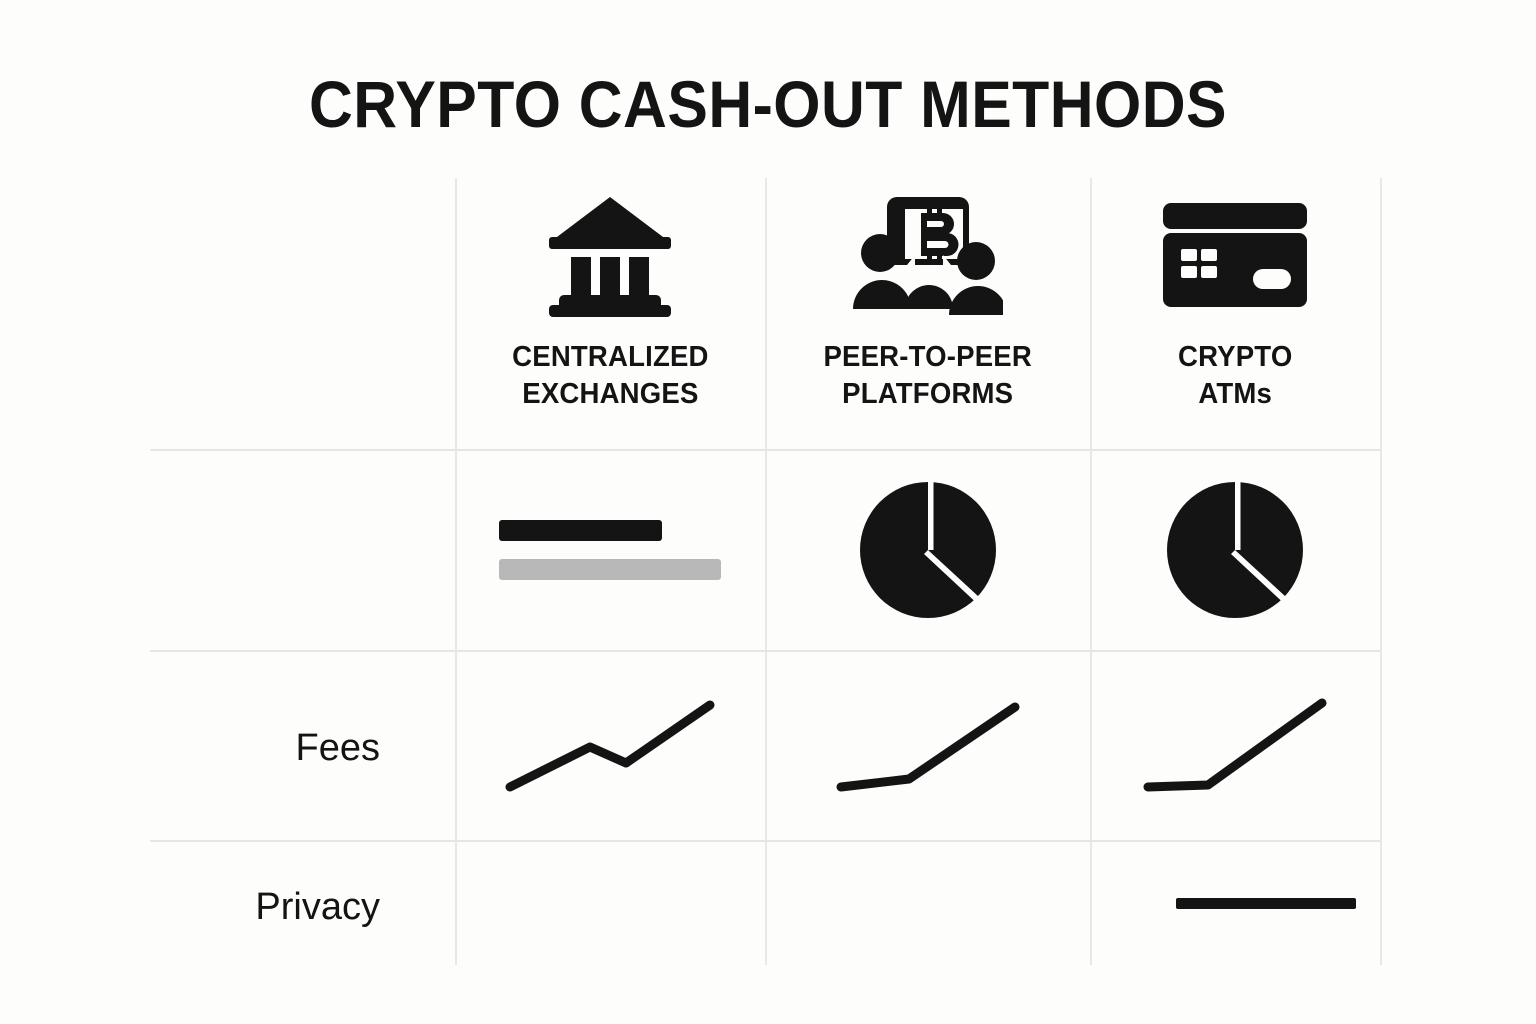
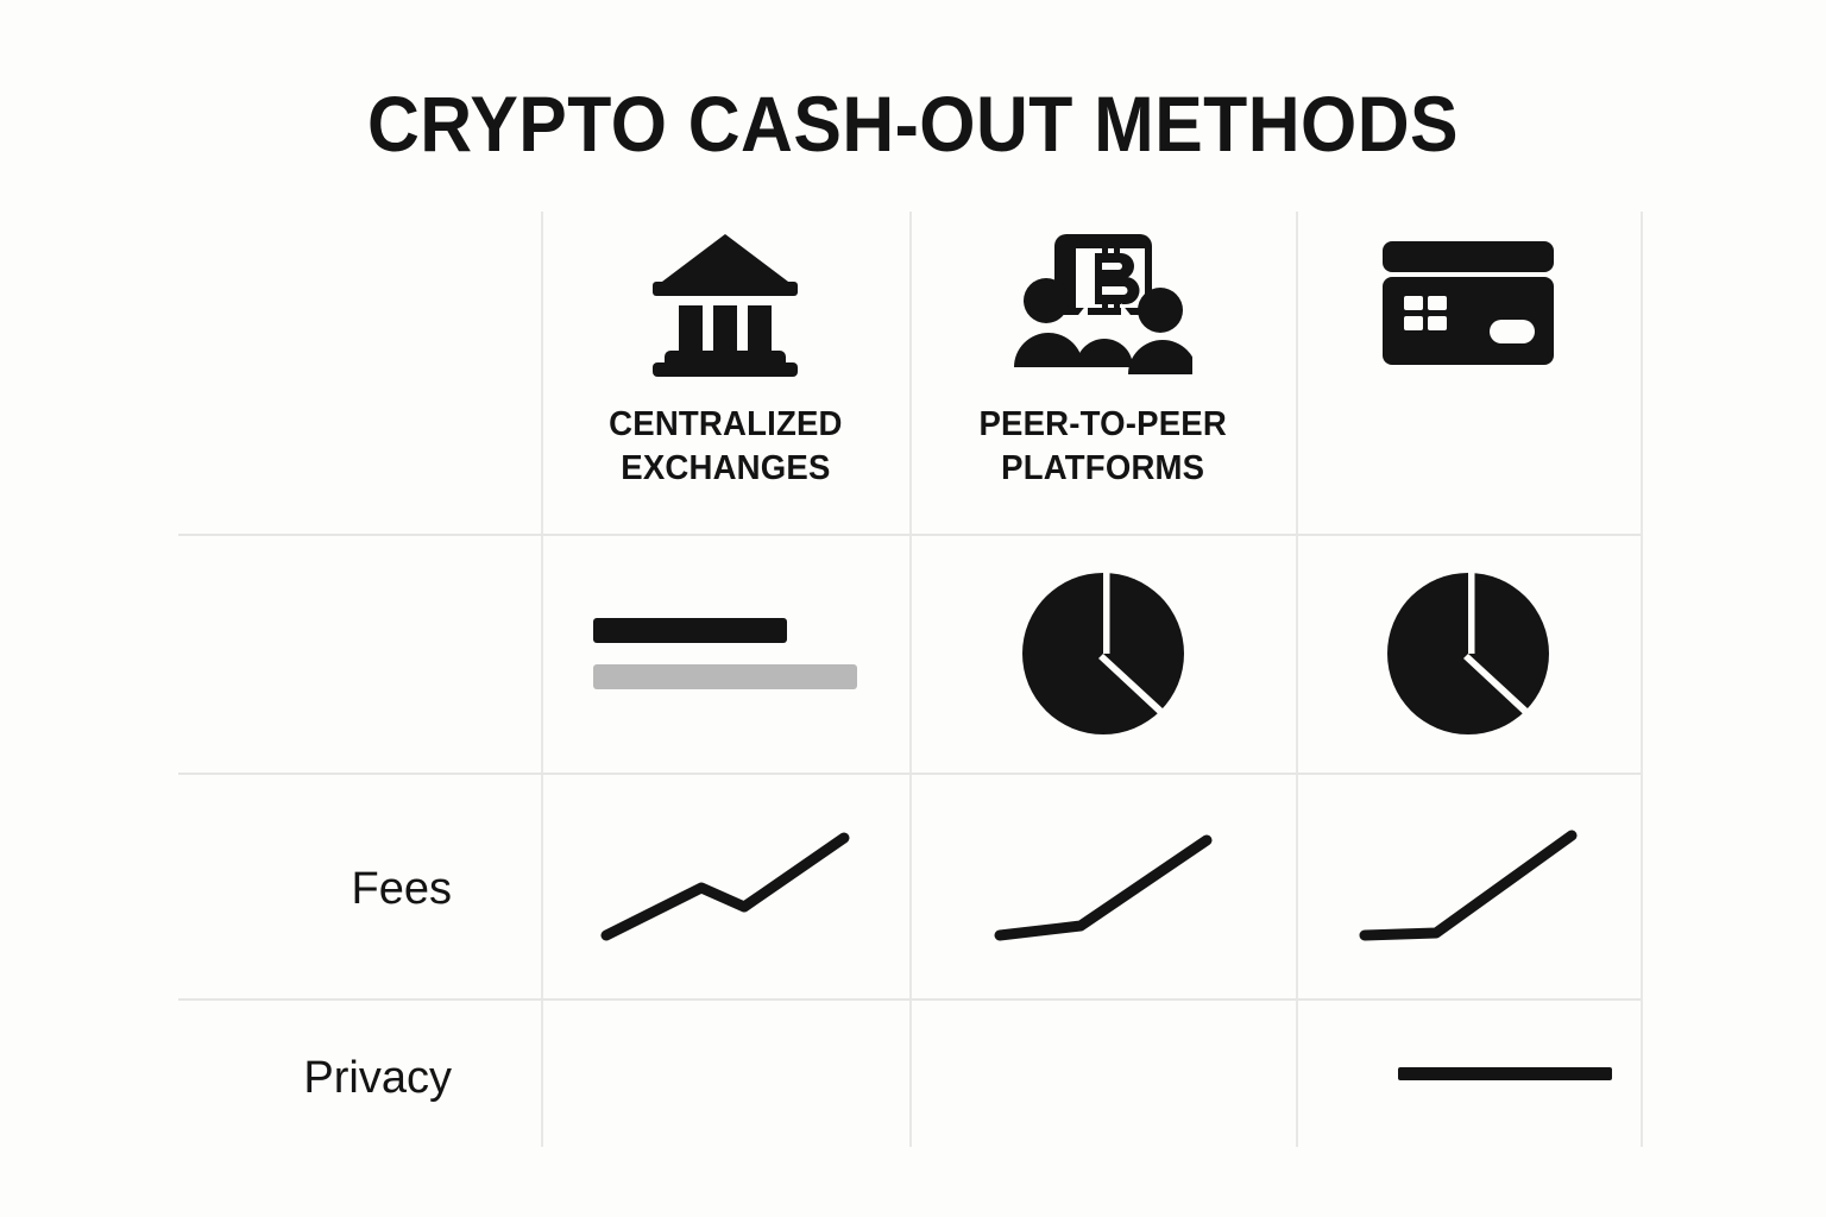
  CRYPTO CASH-OUT METHODS
  CENTRALIZED
  EXCHANGES
  PEER-TO-PEER
  PLATFORMS
- CRYPTO
- ATMs
  Fees
  Privacy
